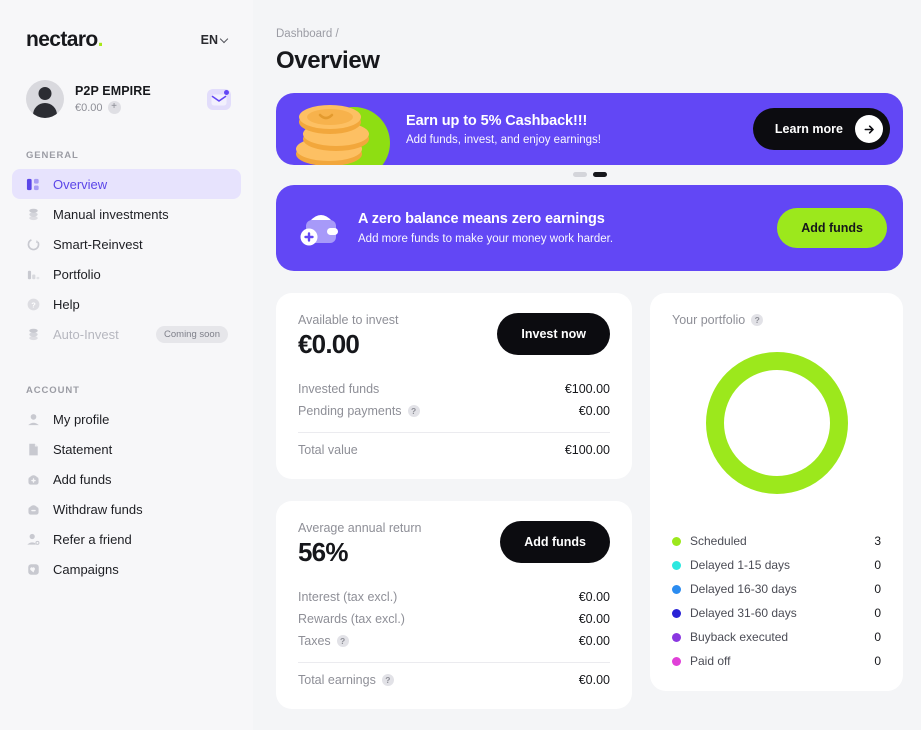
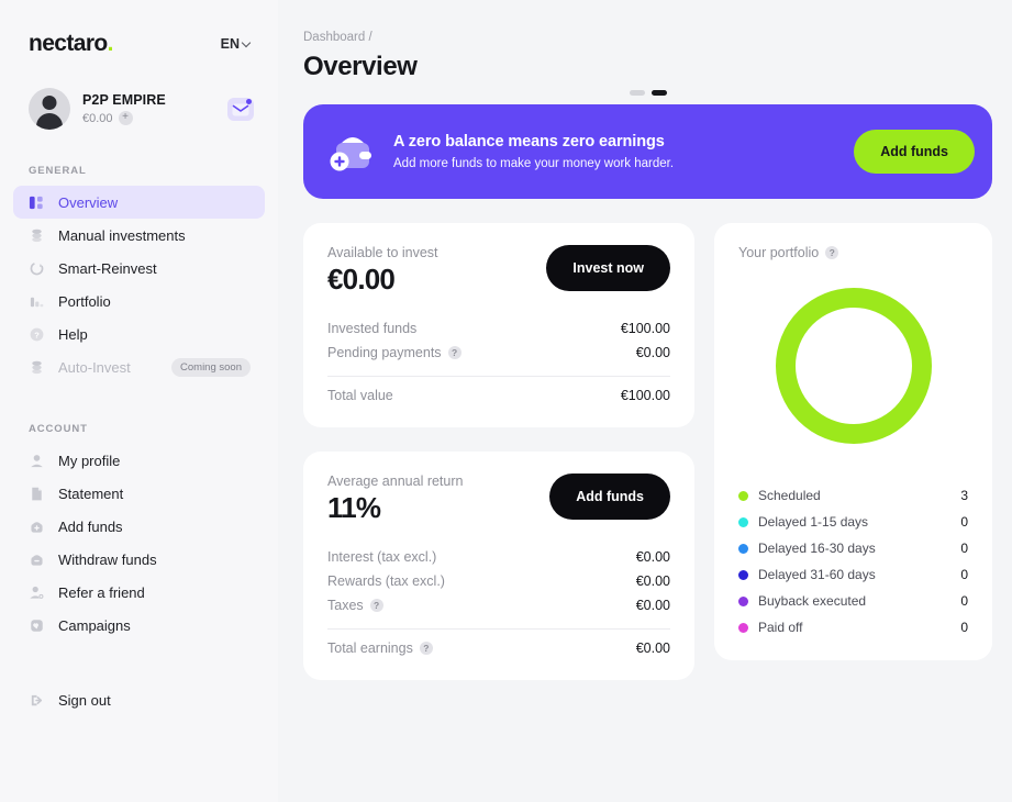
  nectaro.
  EN
  P2P EMPIRE
  €0.00
  +
  GENERAL
  Overview
  Manual investments
  Smart-Reinvest
  Portfolio
  ?
  Help
  Auto-Invest
  Coming soon
  ACCOUNT
  My profile
  Statement
  Add funds
  Withdraw funds
  Refer a friend
  Campaigns
+ Sign out
  Dashboard /
  Overview
- Earn up to 5% Cashback!!!
- Add funds, invest, and enjoy earnings!
- Learn more
  A zero balance means zero earnings
  Add more funds to make your money work harder.
  Add funds
  Available to invest
  €0.00
  Invest now
  Invested funds
  €100.00
  Pending payments
  ?
  €0.00
  Total value
  €100.00
  Average annual return
- 56%
+ 11%
  Add funds
  Interest (tax excl.)
  €0.00
  Rewards (tax excl.)
  €0.00
  Taxes
  ?
  €0.00
  Total earnings
  ?
  €0.00
  Your portfolio
  ?
  Scheduled
  3
  Delayed 1-15 days
  0
  Delayed 16-30 days
  0
  Delayed 31-60 days
  0
  Buyback executed
  0
  Paid off
  0
